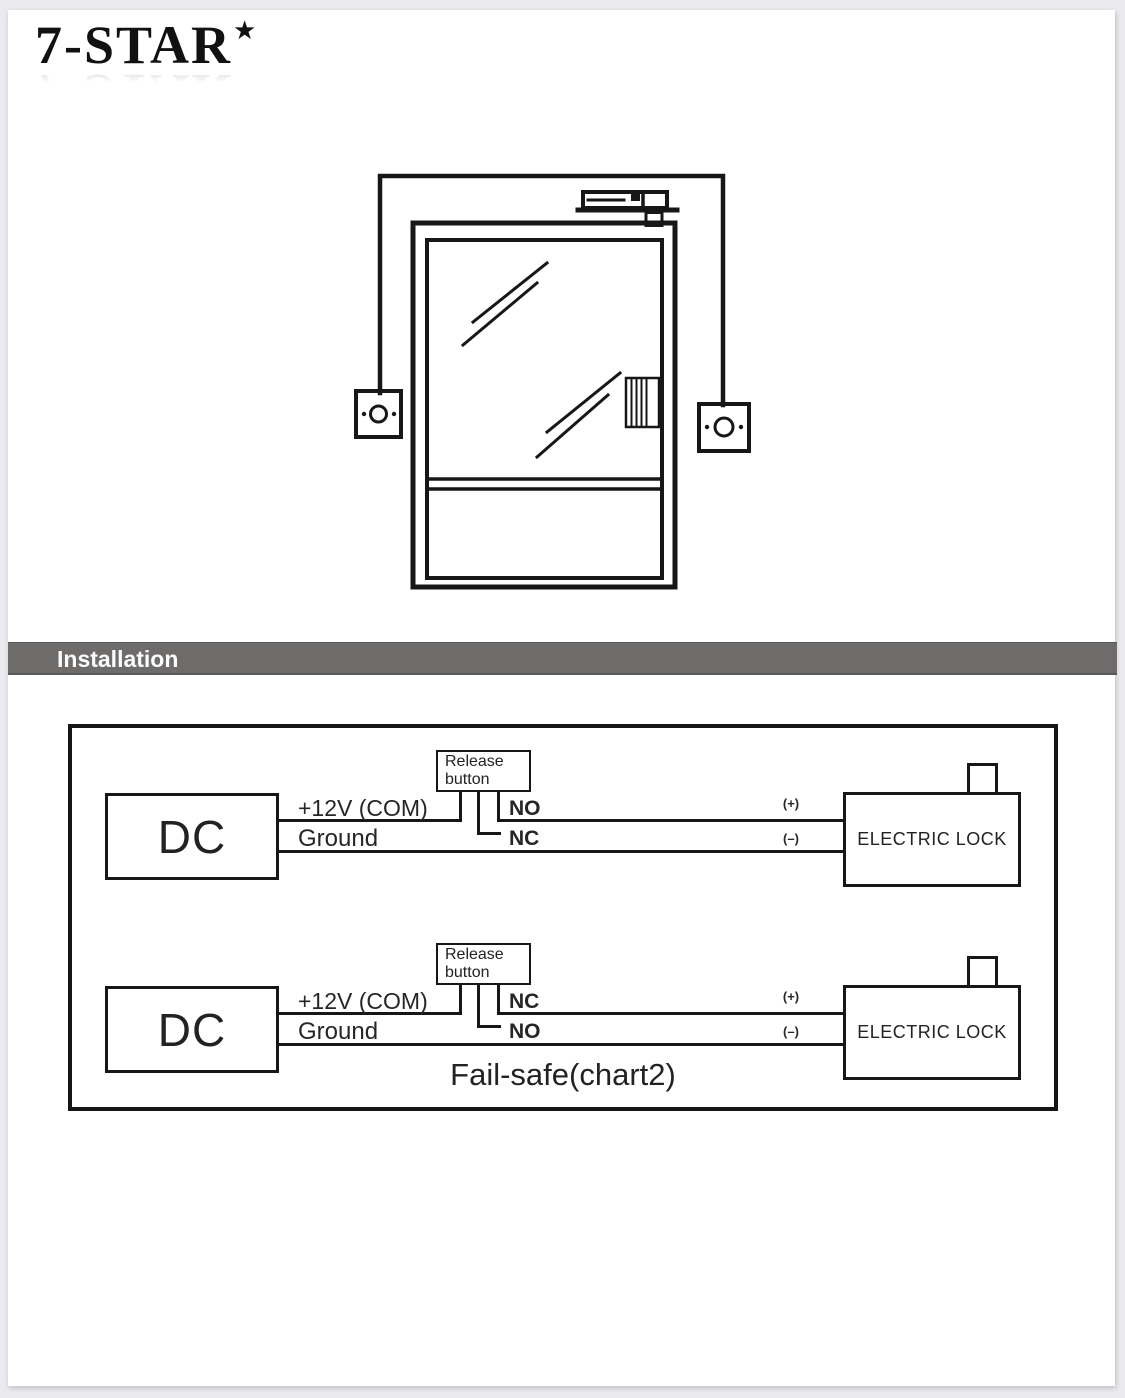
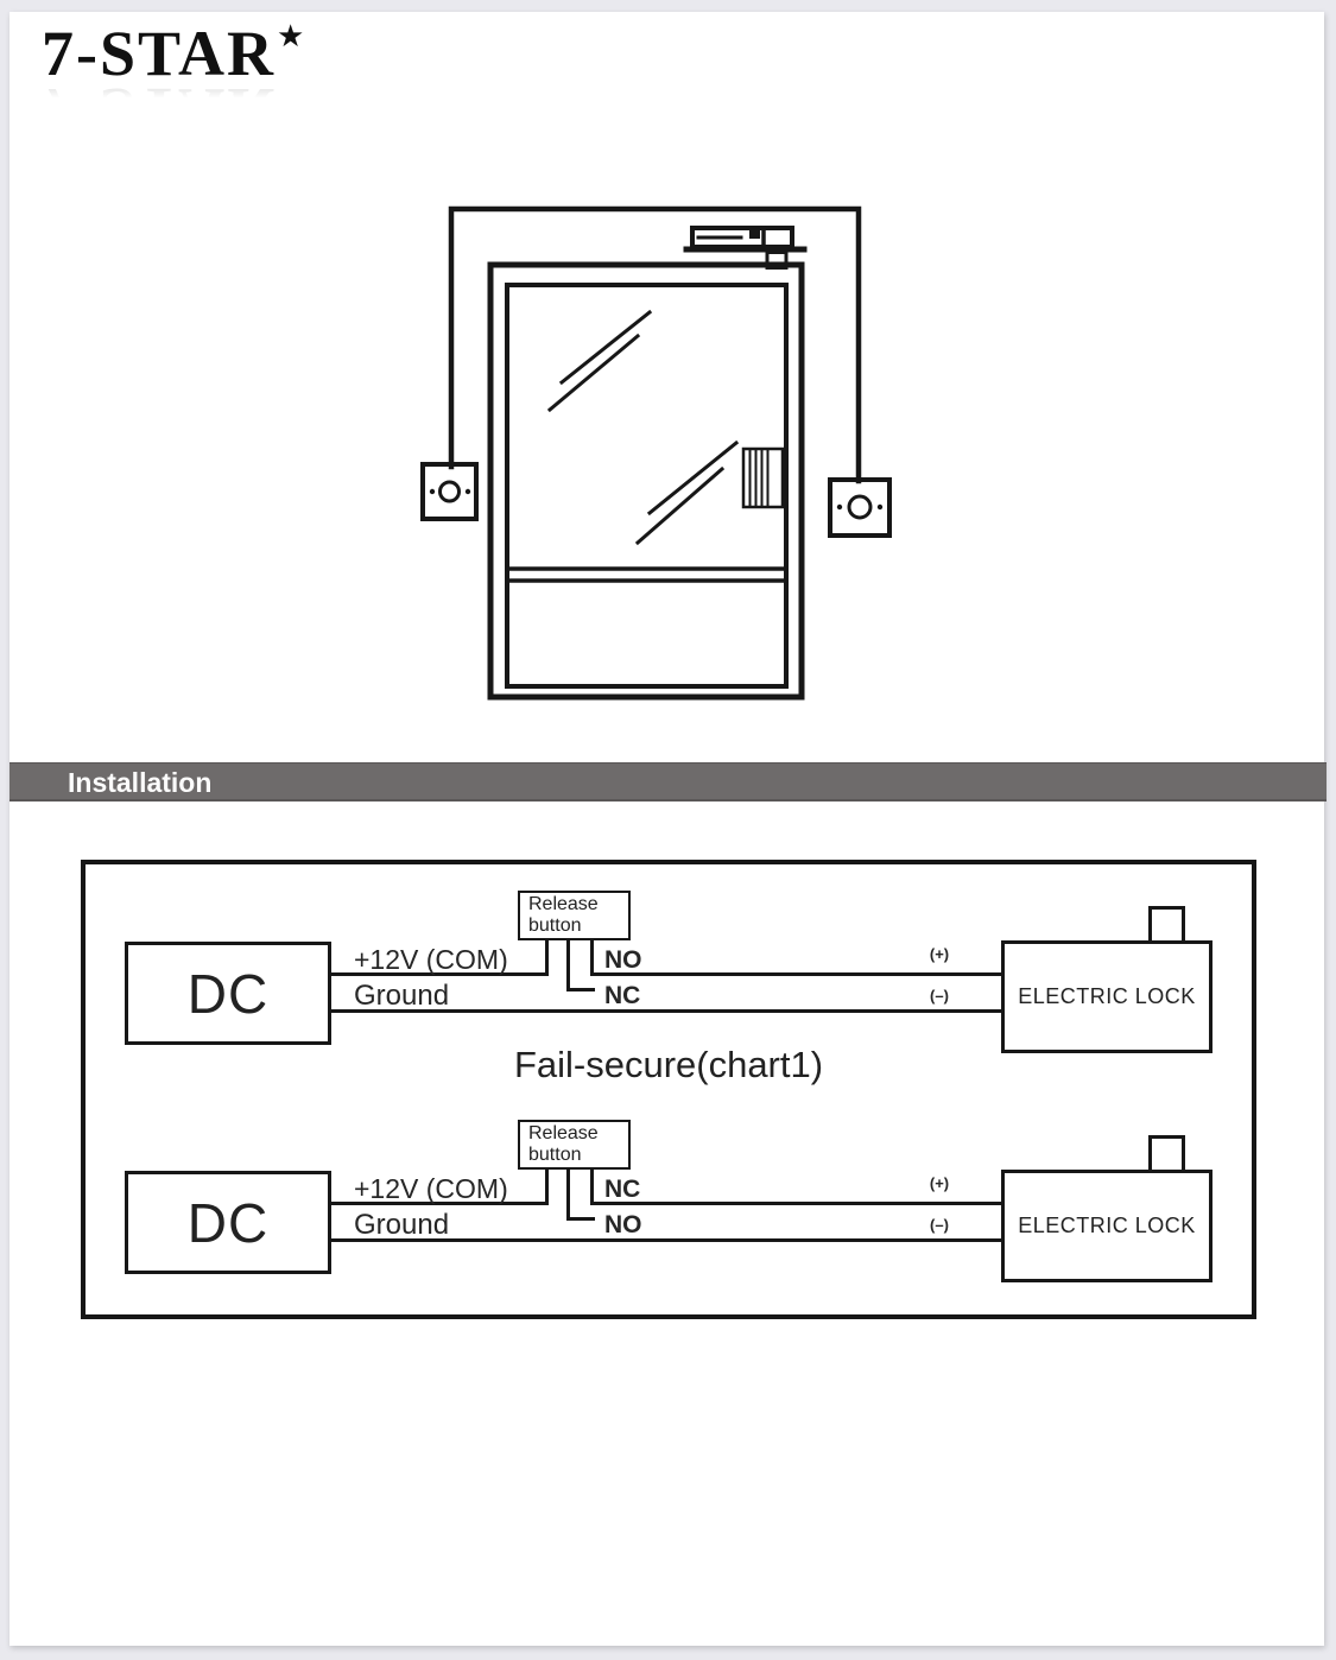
  7-STAR★
  Installation
  DC
  Release
  button
  ELECTRIC LOCK
  +12V (COM)
  Ground
  NO
  NC
  (+)
  (–)
+ Fail-secure(chart1)
  DC
  Release
  button
  ELECTRIC LOCK
  +12V (COM)
  Ground
  NC
  NO
  (+)
  (–)
- Fail-safe(chart2)
